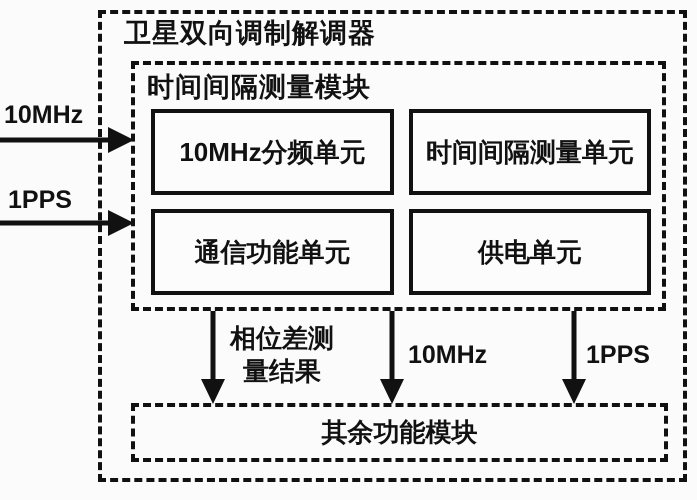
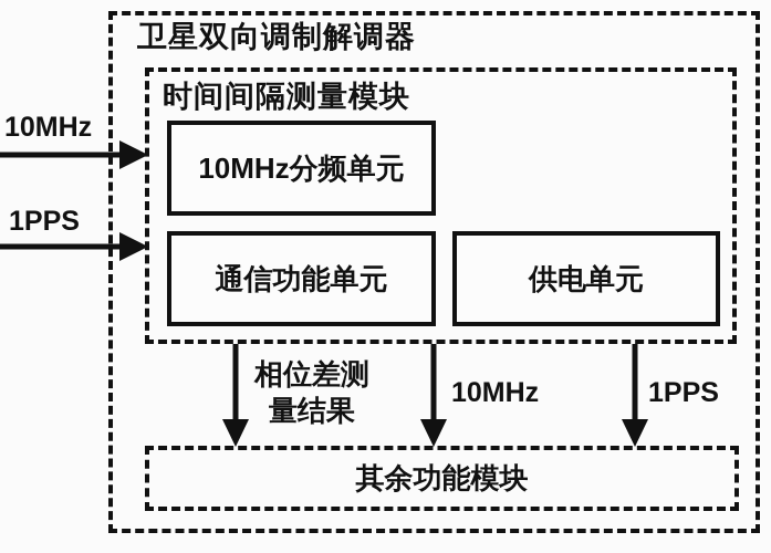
  卫星双向调制解调器
  时间间隔测量模块
  10MHz分频单元
- 时间间隔测量单元
  通信功能单元
  供电单元
  其余功能模块
  10MHz
  1PPS
  相位差测
  量结果
  10MHz
  1PPS
